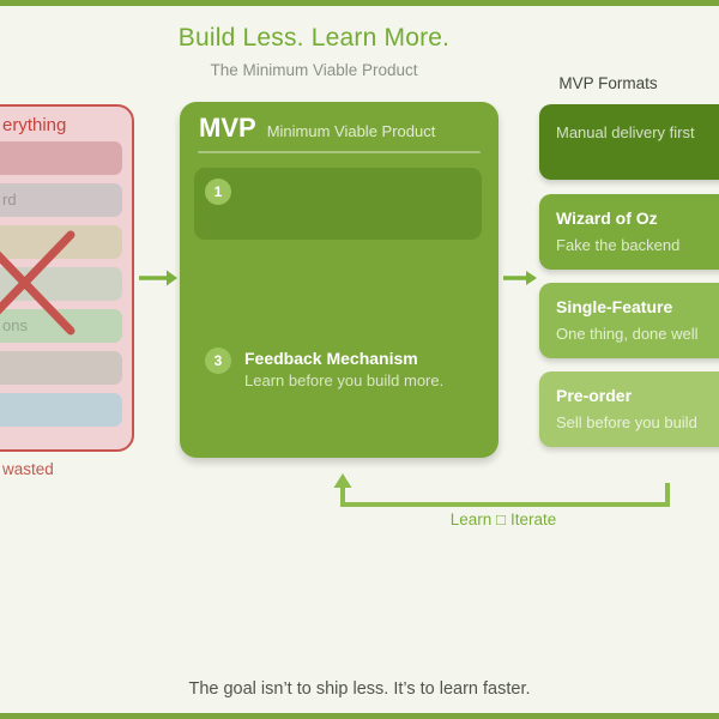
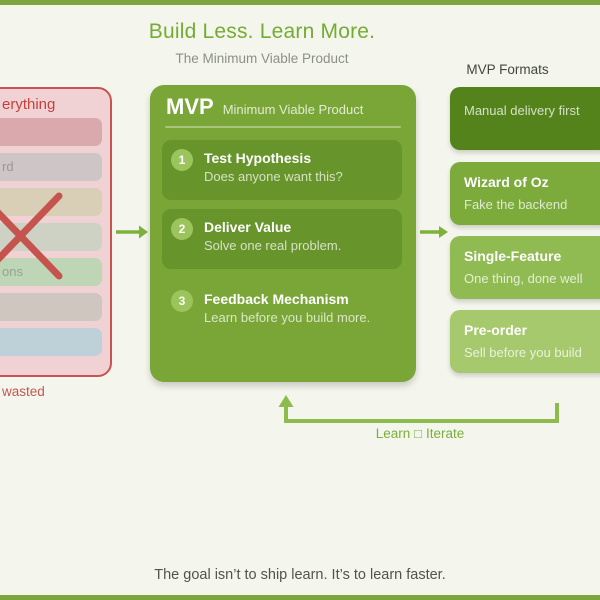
  Build Less. Learn More.
  The Minimum Viable Product
  MVP Formats
  erything
  rd
  ons
  wasted
  MVP
  Minimum Viable Product
  1
+ Test Hypothesis
+ Does anyone want this?
+ 2
+ Deliver Value
+ Solve one real problem.
  3
  Feedback Mechanism
  Learn before you build more.
  Manual delivery first
  Wizard of Oz
  Fake the backend
  Single-Feature
  One thing, done well
  Pre-order
  Sell before you build
  Learn □ Iterate
- The goal isn’t to ship less. It’s to learn faster.
+ The goal isn’t to ship learn. It’s to learn faster.
